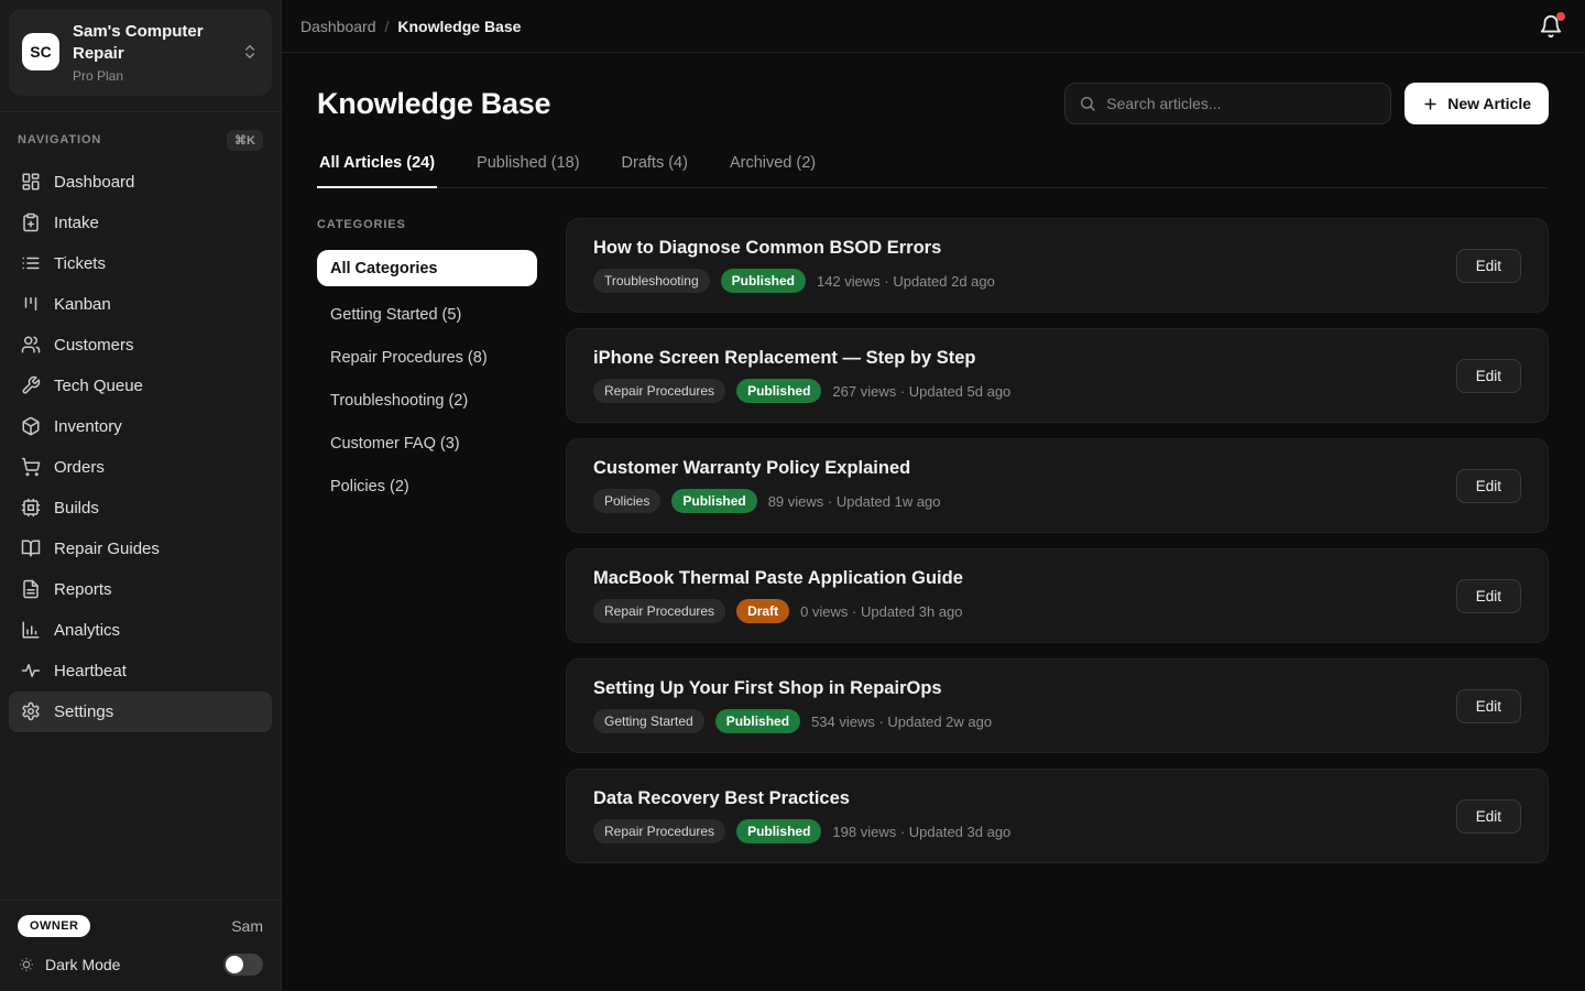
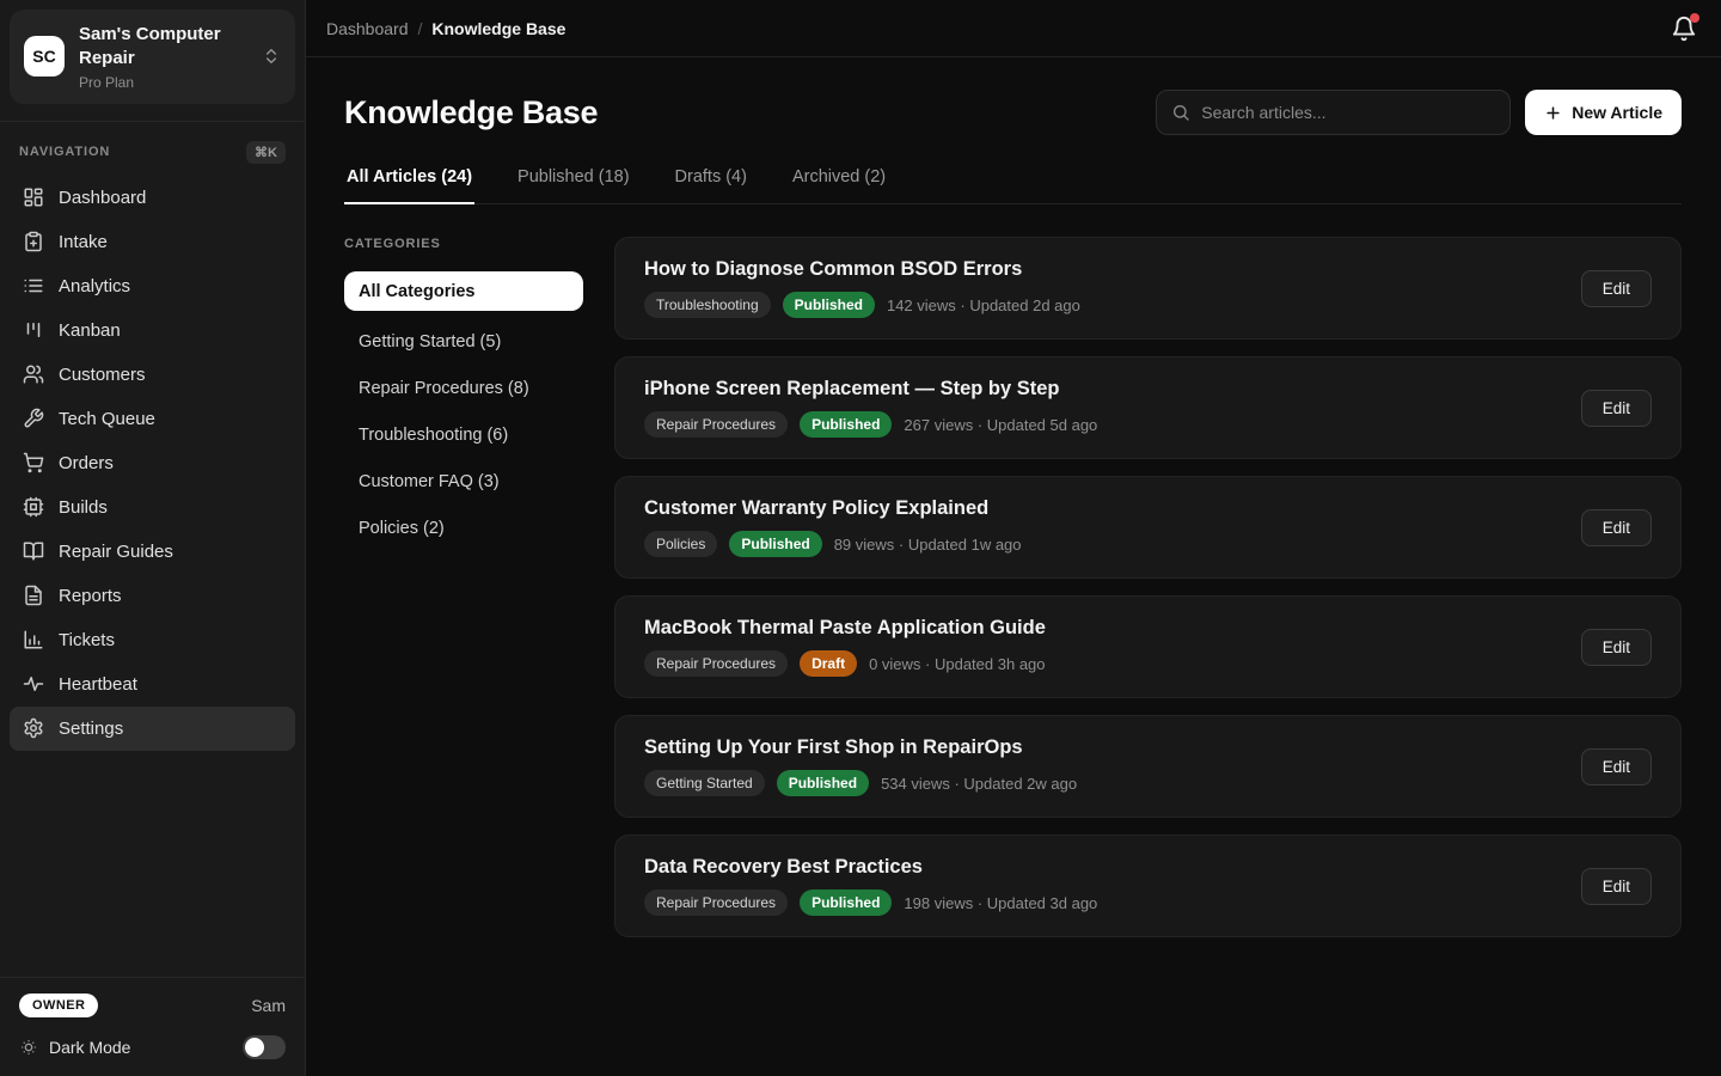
  SC
  Sam's Computer Repair
  Pro Plan
  NAVIGATION
  ⌘K
  Dashboard
  Intake
- Tickets
+ Analytics
  Kanban
  Customers
  Tech Queue
- Inventory
  Orders
  Builds
  Repair Guides
  Reports
- Analytics
+ Tickets
  Heartbeat
  Settings
  OWNER
  Sam
  Dark Mode
  Dashboard
  /
  Knowledge Base
  Knowledge Base
  Search articles...
  New Article
  All Articles (24)
  Published (18)
  Drafts (4)
  Archived (2)
  CATEGORIES
  All Categories
  Getting Started (5)
  Repair Procedures (8)
- Troubleshooting (2)
+ Troubleshooting (6)
  Customer FAQ (3)
  Policies (2)
  How to Diagnose Common BSOD Errors
  Troubleshooting
  Published
  142 views · Updated 2d ago
  Edit
  iPhone Screen Replacement — Step by Step
  Repair Procedures
  Published
  267 views · Updated 5d ago
  Edit
  Customer Warranty Policy Explained
  Policies
  Published
  89 views · Updated 1w ago
  Edit
  MacBook Thermal Paste Application Guide
  Repair Procedures
  Draft
  0 views · Updated 3h ago
  Edit
  Setting Up Your First Shop in RepairOps
  Getting Started
  Published
  534 views · Updated 2w ago
  Edit
  Data Recovery Best Practices
  Repair Procedures
  Published
  198 views · Updated 3d ago
  Edit
